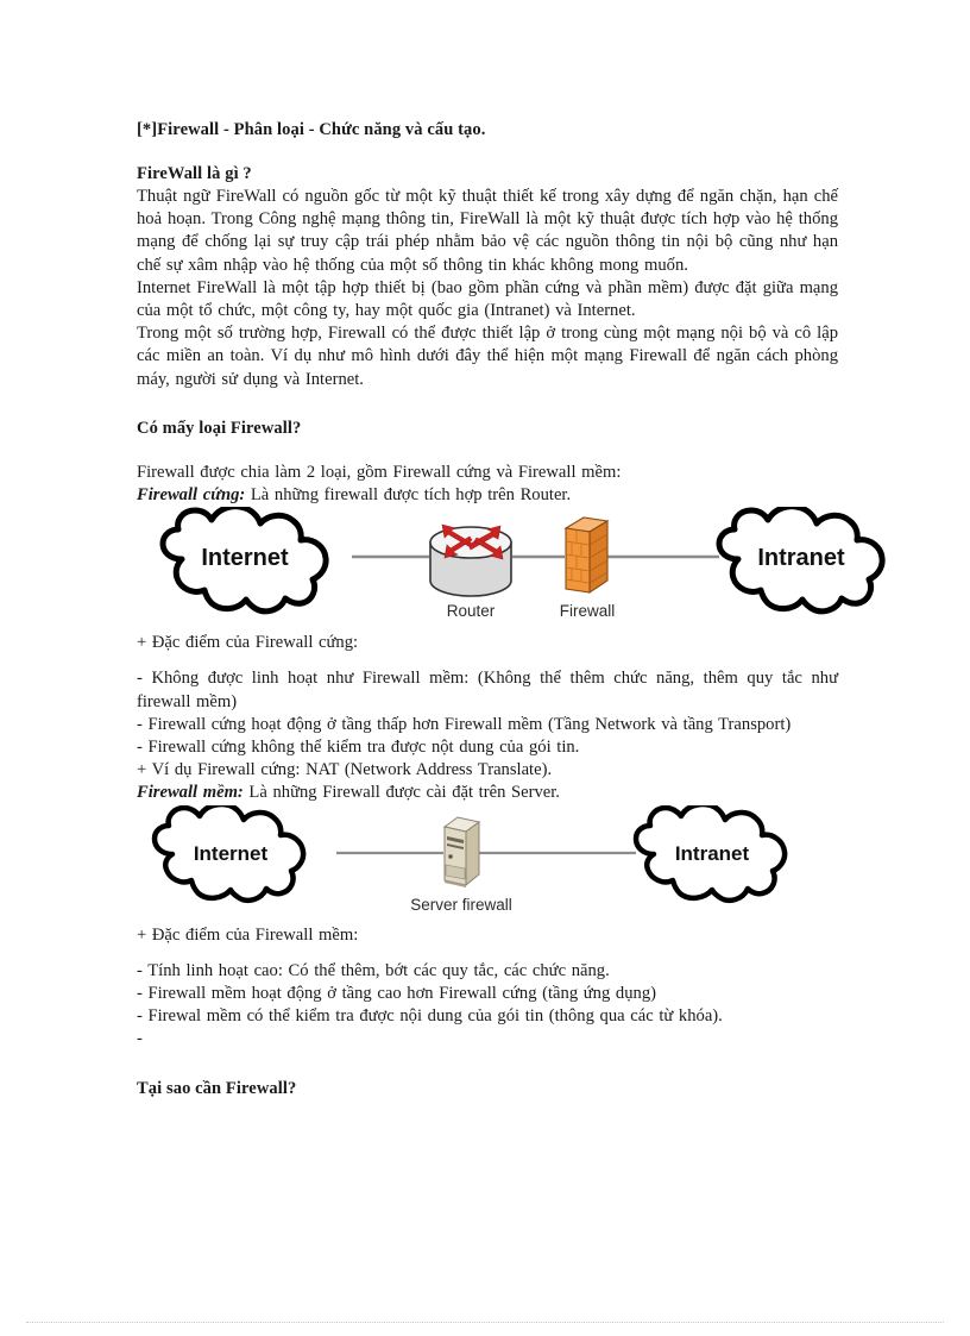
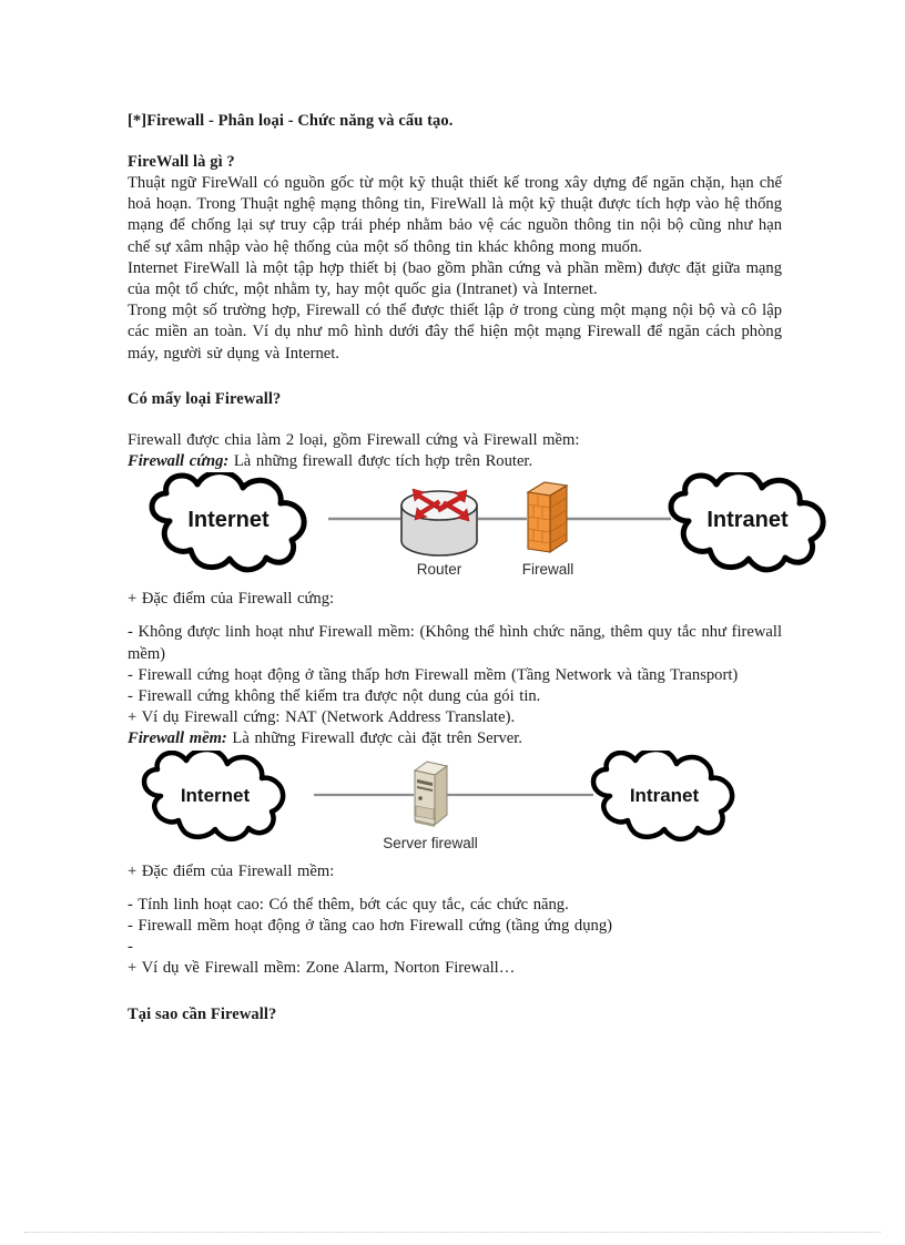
  [*]Firewall - Phân loại - Chức năng và cấu tạo.
  FireWall là gì ?
- Thuật ngữ FireWall có nguồn gốc từ một kỹ thuật thiết kế trong xây dựng để ngăn chặn, hạn chế hoả hoạn. Trong Công nghệ mạng thông tin, FireWall là một kỹ thuật được tích hợp vào hệ thống mạng để chống lại sự truy cập trái phép nhằm bảo vệ các nguồn thông tin nội bộ cũng như hạn chế sự xâm nhập vào hệ thống của một số thông tin khác không mong muốn.
+ Thuật ngữ FireWall có nguồn gốc từ một kỹ thuật thiết kế trong xây dựng để ngăn chặn, hạn chế hoả hoạn. Trong Thuật nghệ mạng thông tin, FireWall là một kỹ thuật được tích hợp vào hệ thống mạng để chống lại sự truy cập trái phép nhằm bảo vệ các nguồn thông tin nội bộ cũng như hạn chế sự xâm nhập vào hệ thống của một số thông tin khác không mong muốn.
- Internet FireWall là một tập hợp thiết bị (bao gồm phần cứng và phần mềm) được đặt giữa mạng của một tổ chức, một công ty, hay một quốc gia (Intranet) và Internet.
+ Internet FireWall là một tập hợp thiết bị (bao gồm phần cứng và phần mềm) được đặt giữa mạng của một tổ chức, một nhằm ty, hay một quốc gia (Intranet) và Internet.
  Trong một số trường hợp, Firewall có thể được thiết lập ở trong cùng một mạng nội bộ và cô lập các miền an toàn. Ví dụ như mô hình dưới đây thể hiện một mạng Firewall để ngăn cách phòng máy, người sử dụng và Internet.
  Có mấy loại Firewall?
  Firewall được chia làm 2 loại, gồm Firewall cứng và Firewall mềm:
  Firewall cứng: Là những firewall được tích hợp trên Router.
  Internet
  Router
  Firewall
  Intranet
  + Đặc điểm của Firewall cứng:
- - Không được linh hoạt như Firewall mềm: (Không thể thêm chức năng, thêm quy tắc như firewall mềm)
+ - Không được linh hoạt như Firewall mềm: (Không thể hình chức năng, thêm quy tắc như firewall mềm)
  - Firewall cứng hoạt động ở tầng thấp hơn Firewall mềm (Tầng Network và tầng Transport)
  - Firewall cứng không thể kiểm tra được nột dung của gói tin.
  + Ví dụ Firewall cứng: NAT (Network Address Translate).
  Firewall mềm: Là những Firewall được cài đặt trên Server.
  Internet
  Server firewall
  Intranet
  + Đặc điểm của Firewall mềm:
  - Tính linh hoạt cao: Có thể thêm, bớt các quy tắc, các chức năng.
  - Firewall mềm hoạt động ở tầng cao hơn Firewall cứng (tầng ứng dụng)
- - Firewal mềm có thể kiểm tra được nội dung của gói tin (thông qua các từ khóa).
  -
+ + Ví dụ về Firewall mềm: Zone Alarm, Norton Firewall…
  Tại sao cần Firewall?
